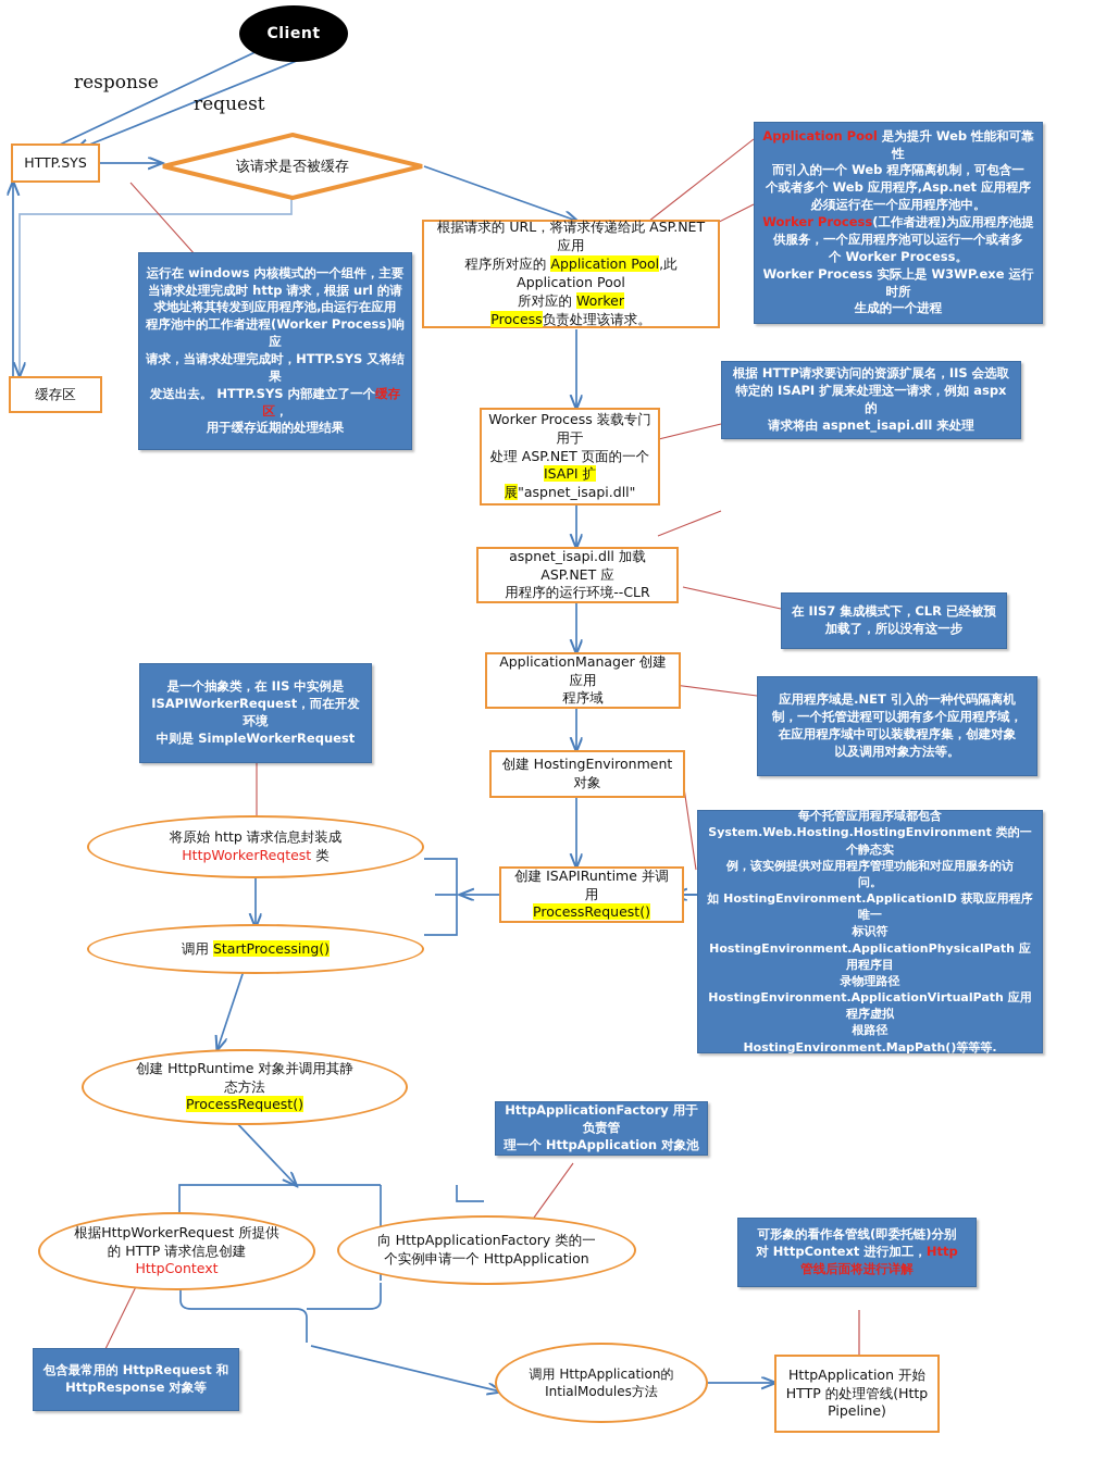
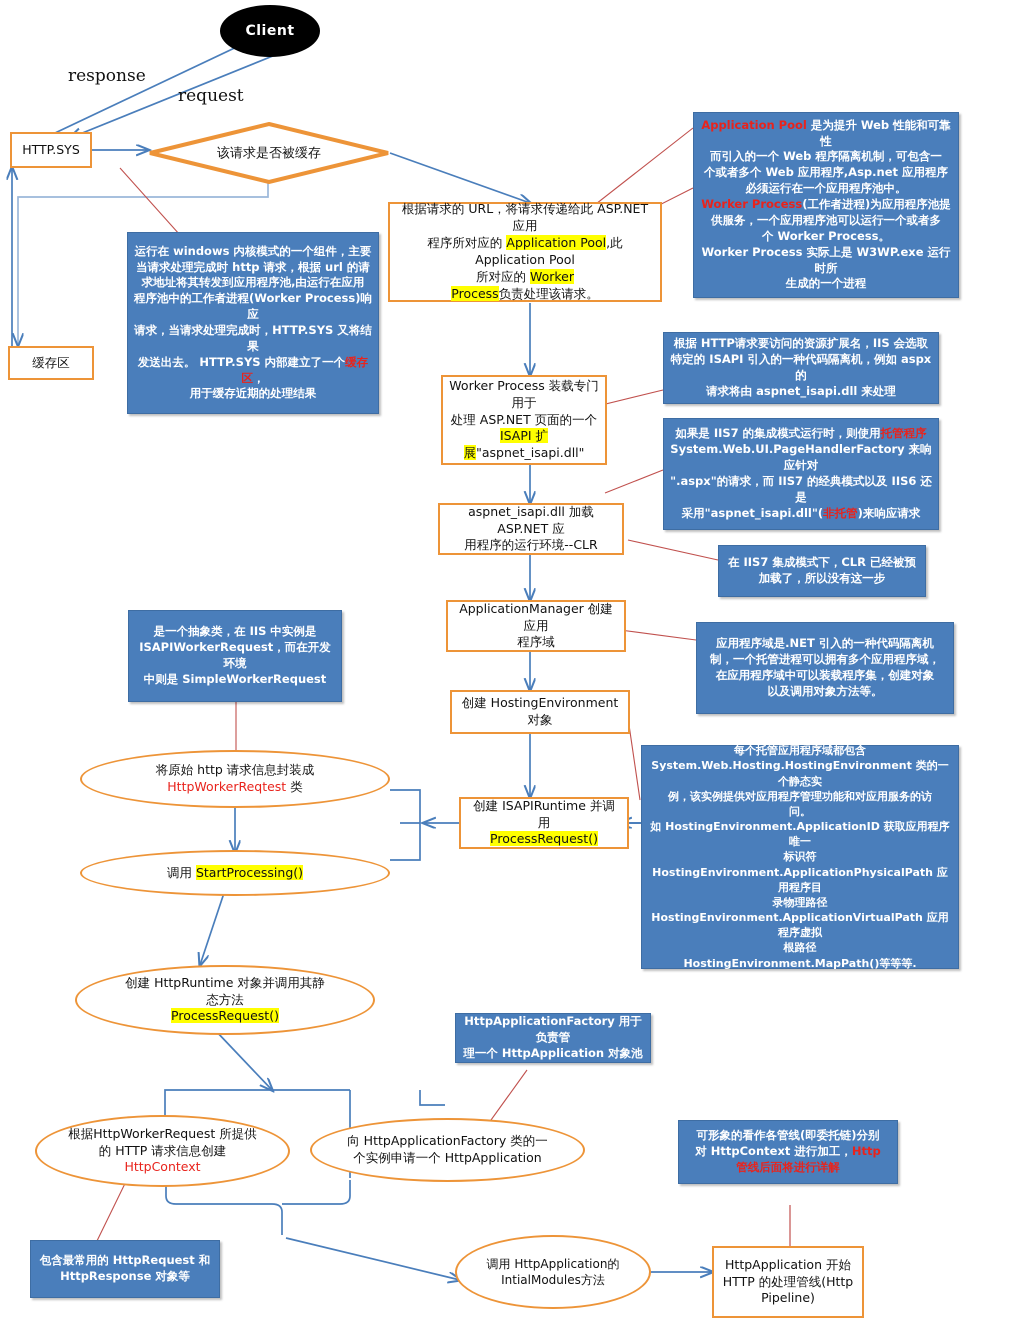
  Client
  response
  request
  HTTP.SYS
  缓存区
  该请求是否被缓存
  根据请求的 URL，将请求传递给此 ASP.NET 应用
  程序所对应的 Application Pool,此 Application Pool
  所对应的 Worker
  Process负责处理该请求。
  Worker Process 装载专门用于
  处理 ASP.NET 页面的一个
  ISAPI 扩展"aspnet_isapi.dll"
  aspnet_isapi.dll 加载 ASP.NET 应
  用程序的运行环境--CLR
  ApplicationManager 创建应用
  程序域
  创建 HostingEnvironment 对象
  创建 ISAPIRuntime 并调用
  ProcessRequest()
  将原始 http 请求信息封装成
  HttpWorkerReqtest 类
  调用 StartProcessing()
  创建 HttpRuntime 对象并调用其静
  态方法
  ProcessRequest()
  根据HttpWorkerRequest 所提供
  的 HTTP 请求信息创建
  HttpContext
  向 HttpApplicationFactory 类的一
  个实例申请一个 HttpApplication
  调用 HttpApplication的
  IntialModules方法
  HttpApplication 开始
  HTTP 的处理管线(Http
  Pipeline)
  Application Pool 是为提升 Web 性能和可靠性
  而引入的一个 Web 程序隔离机制，可包含一
  个或者多个 Web 应用程序,Asp.net 应用程序
  必须运行在一个应用程序池中。
  Worker Process(工作者进程)为应用程序池提
  供服务，一个应用程序池可以运行一个或者多
  个 Worker Process。
  Worker Process 实际上是 W3WP.exe 运行时所
  生成的一个进程
  运行在 windows 内核模式的一个组件，主要
  当请求处理完成时 http 请求，根据 url 的请
  求地址将其转发到应用程序池,由运行在应用
  程序池中的工作者进程(Worker Process)响应
  请求，当请求处理完成时，HTTP.SYS 又将结果
  发送出去。 HTTP.SYS 内部建立了一个缓存区，
  用于缓存近期的处理结果
  根据 HTTP请求要访问的资源扩展名，IIS 会选取
- 特定的 ISAPI 扩展来处理这一请求，例如 aspx 的
+ 特定的 ISAPI 引入的一种代码隔离机，例如 aspx 的
  请求将由 aspnet_isapi.dll 来处理
+ 如果是 IIS7 的集成模式运行时，则使用托管程序
+ System.Web.UI.PageHandlerFactory 来响应针对
+ ".aspx"的请求，而 IIS7 的经典模式以及 IIS6 还是
+ 采用"aspnet_isapi.dll"(非托管)来响应请求
  在 IIS7 集成模式下，CLR 已经被预
  加载了，所以没有这一步
  应用程序域是.NET 引入的一种代码隔离机
  制，一个托管进程可以拥有多个应用程序域，
  在应用程序域中可以装载程序集，创建对象
  以及调用对象方法等。
  每个托管应用程序域都包含
  System.Web.Hosting.HostingEnvironment 类的一个静态实
  例，该实例提供对应用程序管理功能和对应用服务的访
  问。
  如 HostingEnvironment.ApplicationID 获取应用程序唯一
  标识符
  HostingEnvironment.ApplicationPhysicalPath 应用程序目
  录物理路径
  HostingEnvironment.ApplicationVirtualPath 应用程序虚拟
  根路径
  HostingEnvironment.MapPath()等等等.
  是一个抽象类，在 IIS 中实例是
  ISAPIWorkerRequest，而在开发环境
  中则是 SimpleWorkerRequest
  HttpApplicationFactory 用于负责管
  理一个 HttpApplication 对象池
  可形象的看作各管线(即委托链)分别
  对 HttpContext 进行加工，Http
  管线后面将进行详解
  包含最常用的 HttpRequest 和
  HttpResponse 对象等
